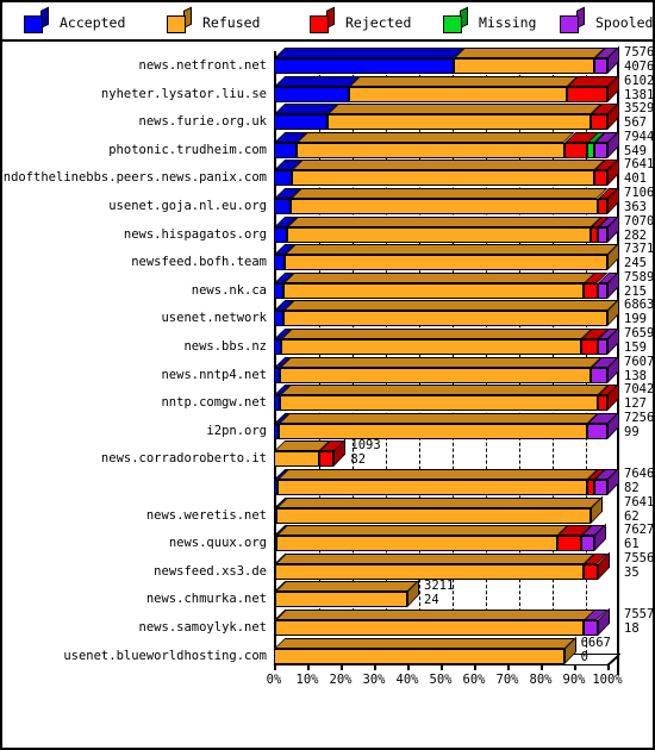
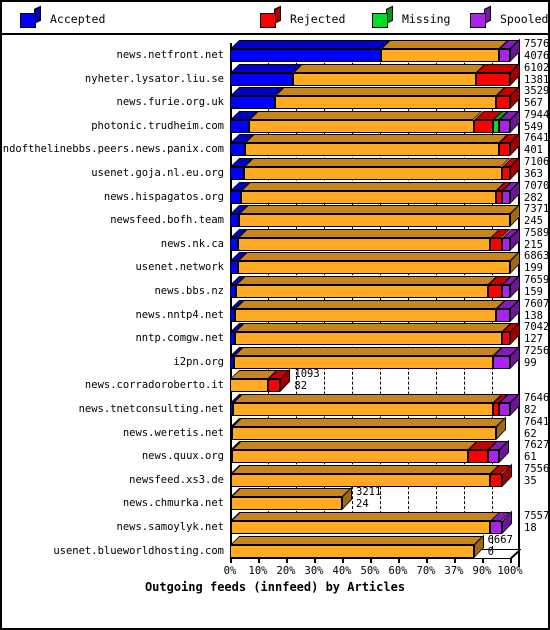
  Accepted
- Refused
  Rejected
  Missing
  Spooled
+ Outgoing feeds (innfeed) by Articles
  0%
  10%
  20%
  30%
  40%
  50%
  60%
  70%
- 80%
+ 37%
  90%
  100%
  news.netfront.net
  7576
  4076
  nyheter.lysator.liu.se
  6102
  1381
  news.furie.org.uk
  3529
  567
  photonic.trudheim.com
  7944
  549
  ndofthelinebbs.peers.news.panix.com
  7641
  401
  usenet.goja.nl.eu.org
  7106
  363
  news.hispagatos.org
  7070
  282
  newsfeed.bofh.team
  7371
  245
  news.nk.ca
  7589
  215
  usenet.network
  6863
  199
  news.bbs.nz
  7659
  159
  news.nntp4.net
  7607
  138
  nntp.comgw.net
  7042
  127
  i2pn.org
  7256
  99
  news.corradoroberto.it
  1093
  82
+ news.tnetconsulting.net
  7646
  82
  news.weretis.net
  7641
  62
  news.quux.org
  7627
  61
  newsfeed.xs3.de
  7556
  35
  news.chmurka.net
  3211
  24
  news.samoylyk.net
  7557
  18
  usenet.blueworldhosting.com
  6667
  0
